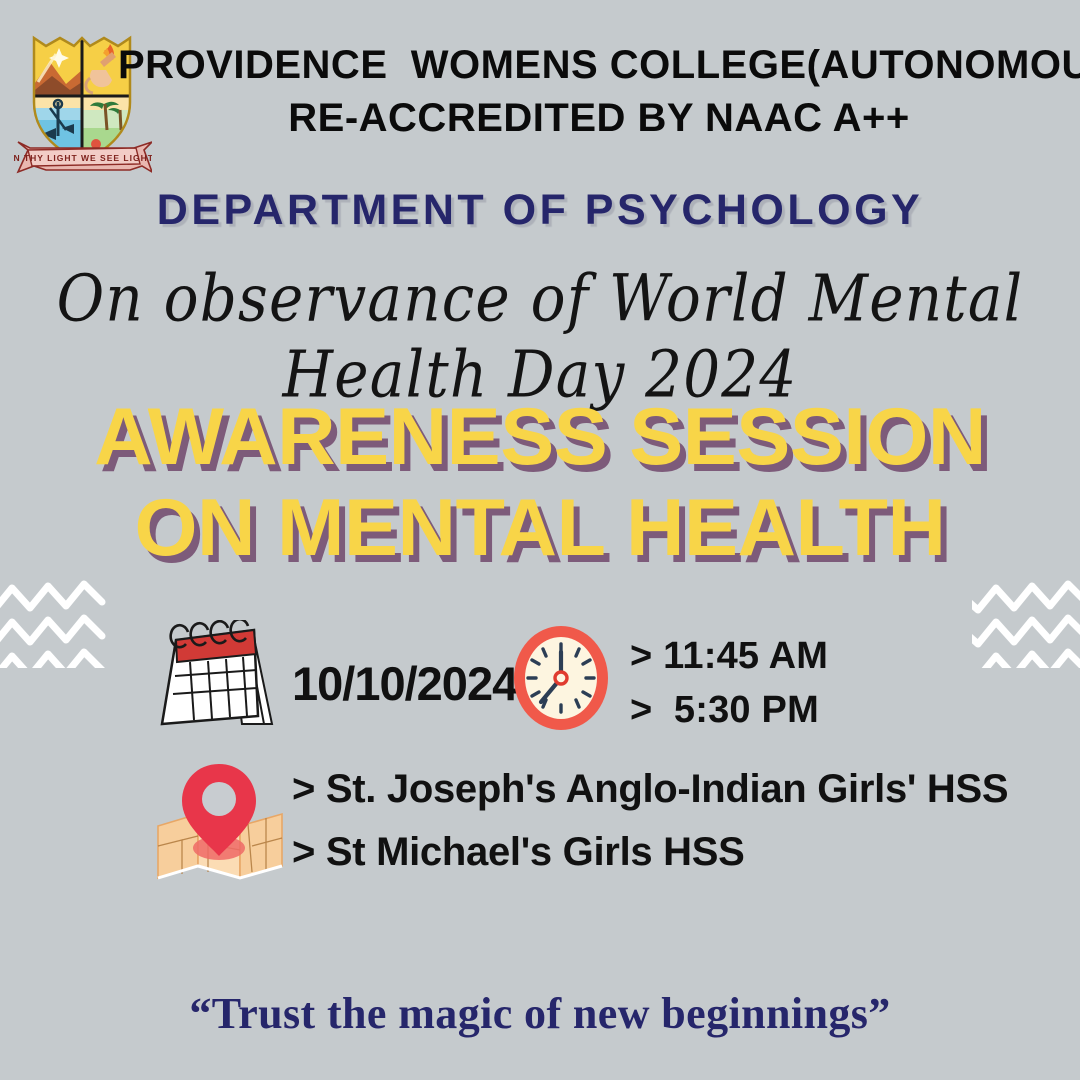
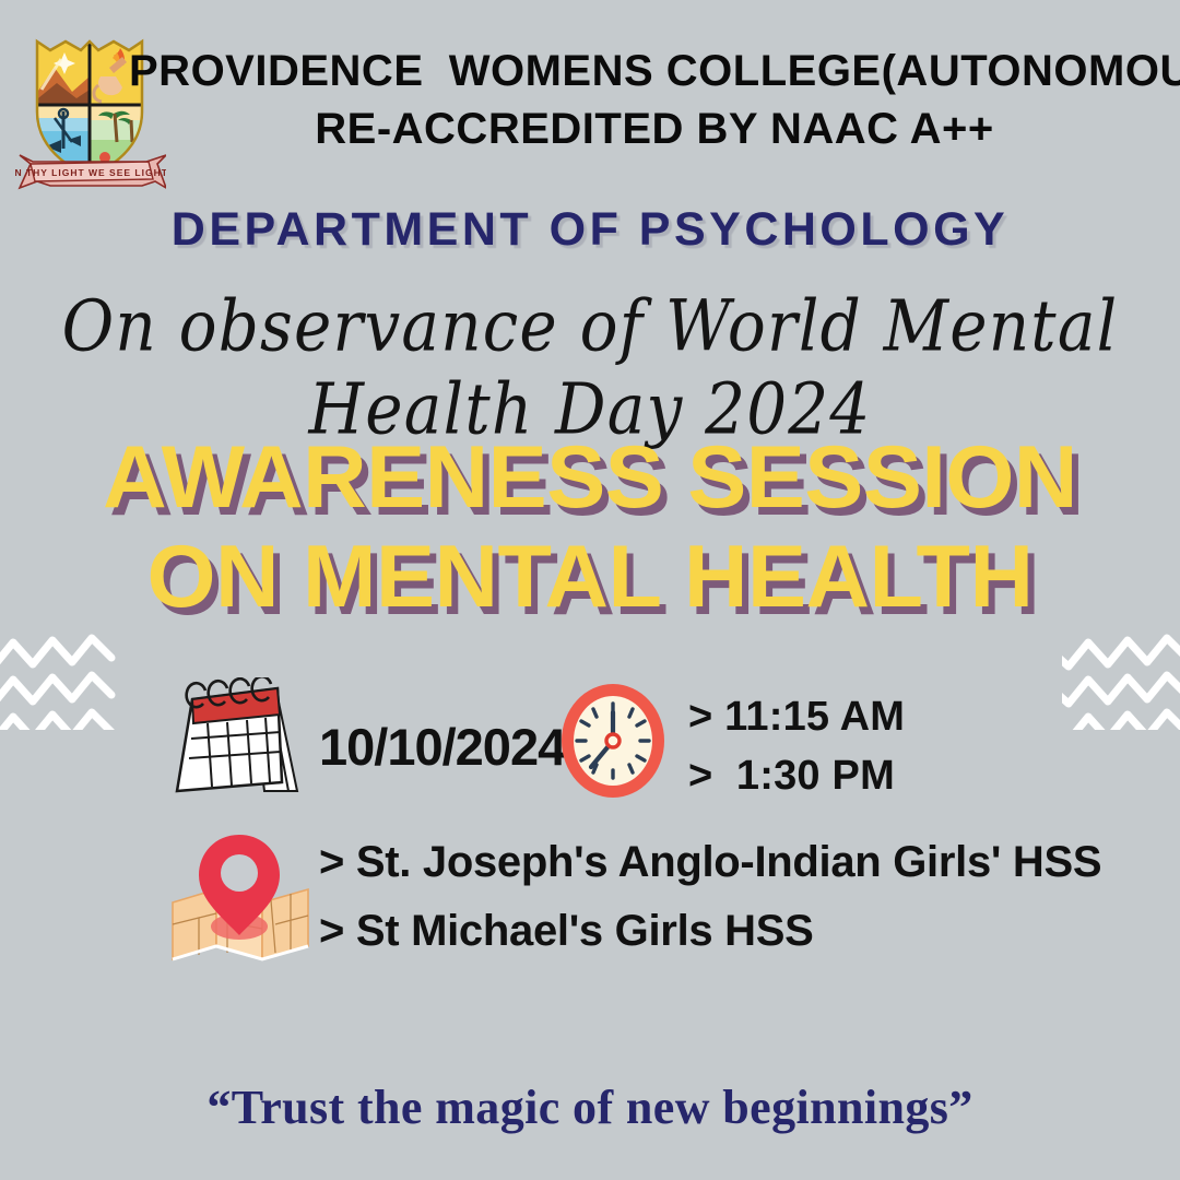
  IN THY LIGHT WE SEE LIGHT
  PROVIDENCE WOMENS COLLEGE(AUTONOMOU
  RE-ACCREDITED BY NAAC A++
  DEPARTMENT OF PSYCHOLOGY
  On observance of World Mental Health Day 2024
  AWARENESS SESSION
  ON MENTAL HEALTH
  10/10/2024
- > 11:45 AM
+ > 11:15 AM
- > 5:30 PM
+ > 1:30 PM
  > St. Joseph's Anglo-Indian Girls' HSS
  > St Michael's Girls HSS
  “Trust the magic of new beginnings”
